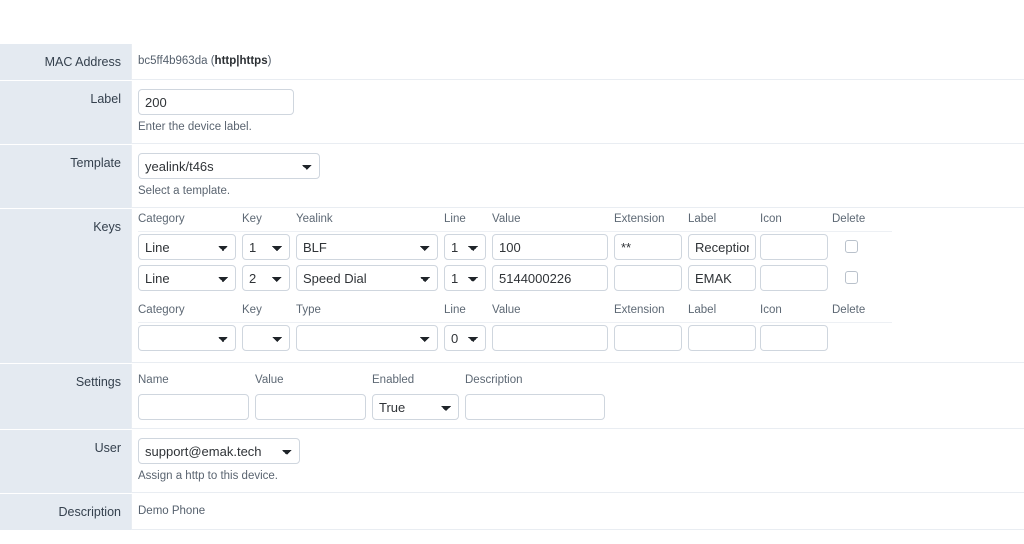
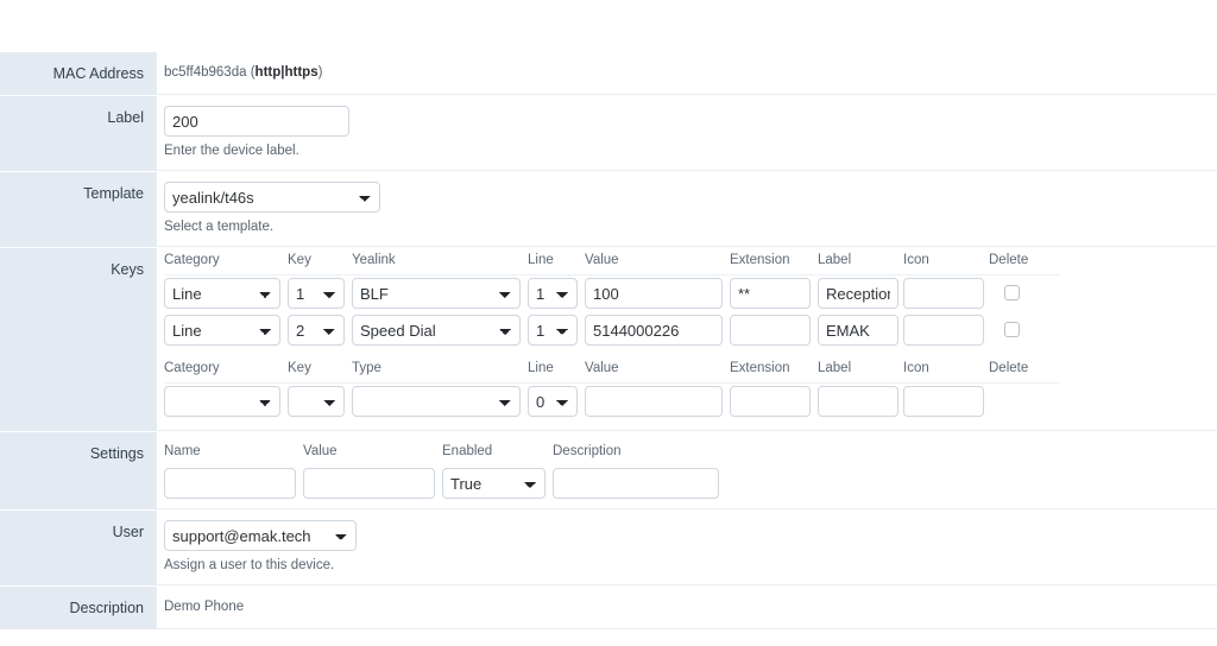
  MAC Address
  bc5ff4b963da (http|https)
  Label
  200
  Enter the device label.
  Template
  yealink/t46s
  Select a template.
  Keys
  Category	Key	Yealink	Line	Value	Extension	Label	Icon	Delete
  Line	1	BLF	1	100	**	Receptio
  Line	2	Speed Dial	1	5144000226		EMAK
  Category	Key	Type	Line	Value	Extension	Label	Icon	Delete
  			0
  Settings
  Name	Value	Enabled	Description
  		True
  User
  support@emak.tech
- Assign a http to this device.
+ Assign a user to this device.
  Description
  Demo Phone
